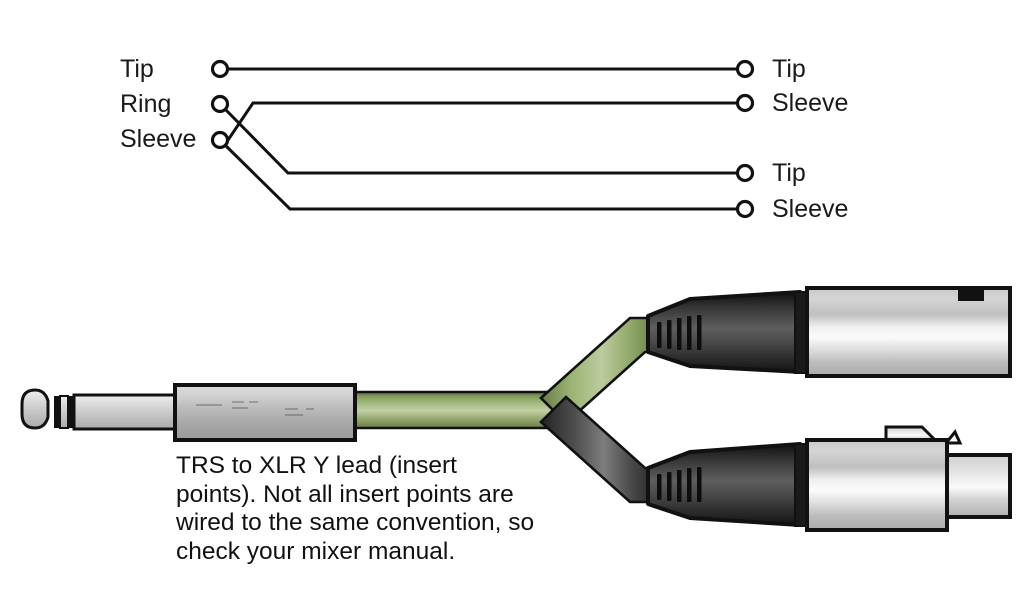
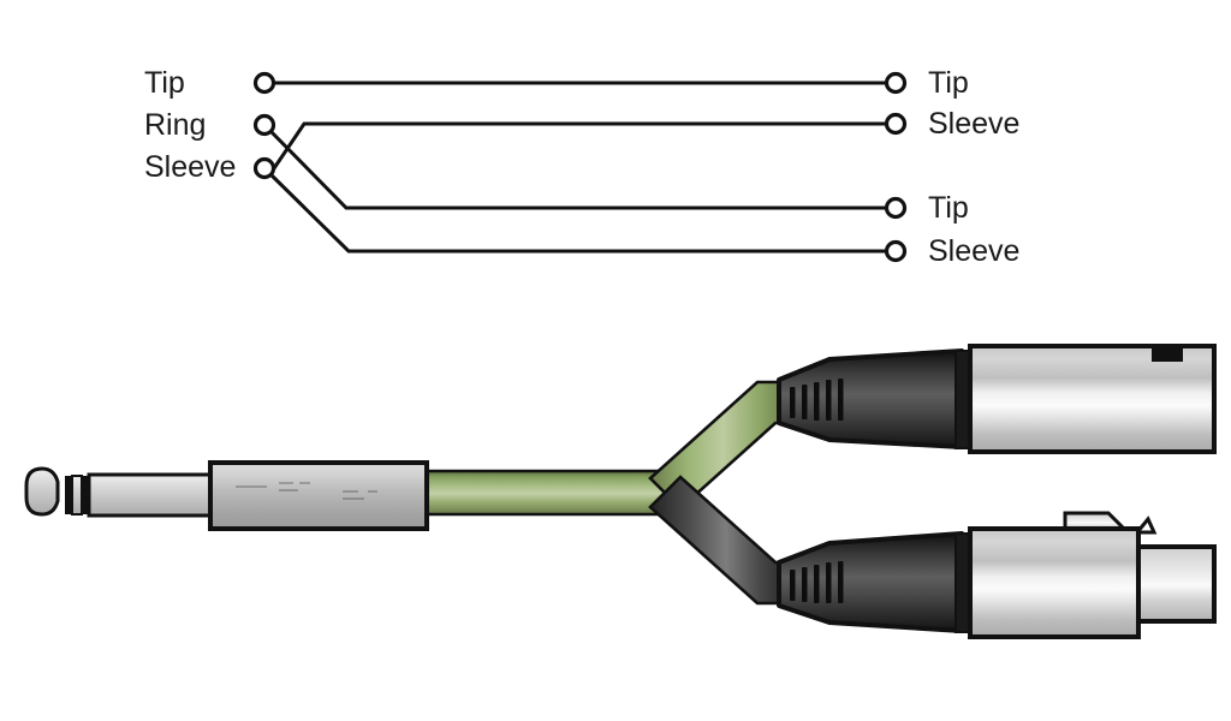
  Tip
  Ring
  Sleeve
  Tip
  Sleeve
  Tip
  Sleeve
- TRS to XLR Y lead (insert
- points). Not all insert points are
- wired to the same convention, so
- check your mixer manual.
